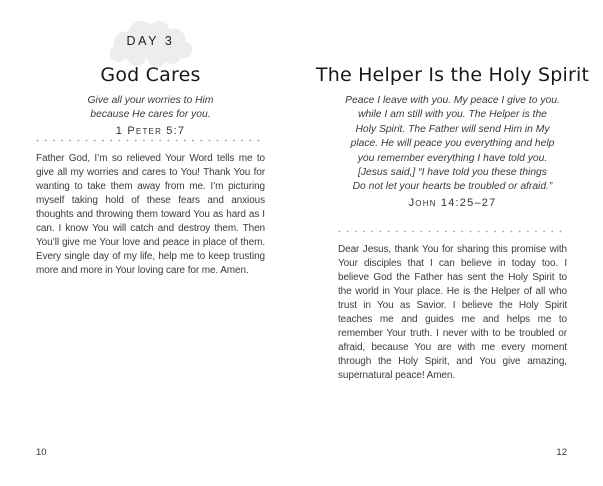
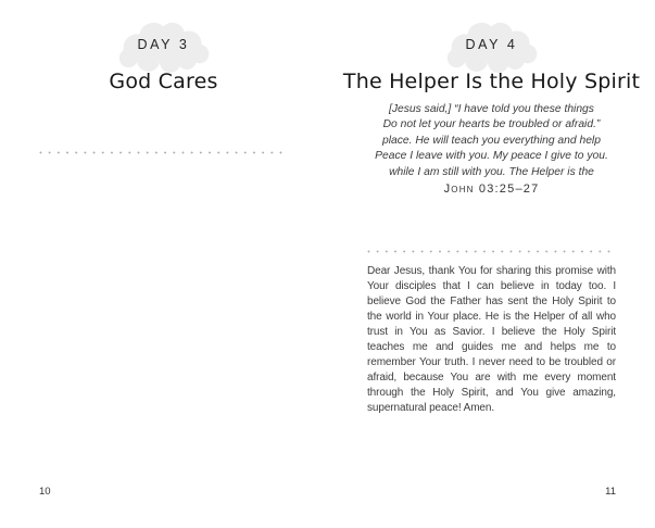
  DAY 3
  God Cares
- Give all your worries to Him
- because He cares for you.
- 1 Peter 5:7
- Father God, I’m so relieved Your Word tells me to give all my worries and cares to You! Thank You for wanting to take them away from me. I’m picturing myself taking hold of these fears and anxious thoughts and throwing them toward You as hard as I can. I know You will catch and destroy them. Then You’ll give me Your love and peace in place of them. Every single day of my life, help me to keep trusting more and more in Your loving care for me. Amen.
  10
+ DAY 4
  The Helper Is the Holy Spirit
- Peace I leave with you. My peace I give to you.
+ [Jesus said,] “I have told you these things
- while I am still with you. The Helper is the
+ Do not let your hearts be troubled or afraid.”
- Holy Spirit. The Father will send Him in My
- place. He will peace you everything and help
+ place. He will teach you everything and help
- you remember everything I have told you.
- [Jesus said,] “I have told you these things
+ Peace I leave with you. My peace I give to you.
- Do not let your hearts be troubled or afraid.”
+ while I am still with you. The Helper is the
- John 14:25–27
+ John 03:25–27
- Dear Jesus, thank You for sharing this promise with Your disciples that I can believe in today too. I believe God the Father has sent the Holy Spirit to the world in Your place. He is the Helper of all who trust in You as Savior. I believe the Holy Spirit teaches me and guides me and helps me to remember Your truth. I never with to be troubled or afraid, because You are with me every moment through the Holy Spirit, and You give amazing, supernatural peace! Amen.
+ Dear Jesus, thank You for sharing this promise with Your disciples that I can believe in today too. I believe God the Father has sent the Holy Spirit to the world in Your place. He is the Helper of all who trust in You as Savior. I believe the Holy Spirit teaches me and guides me and helps me to remember Your truth. I never need to be troubled or afraid, because You are with me every moment through the Holy Spirit, and You give amazing, supernatural peace! Amen.
- 12
+ 11
